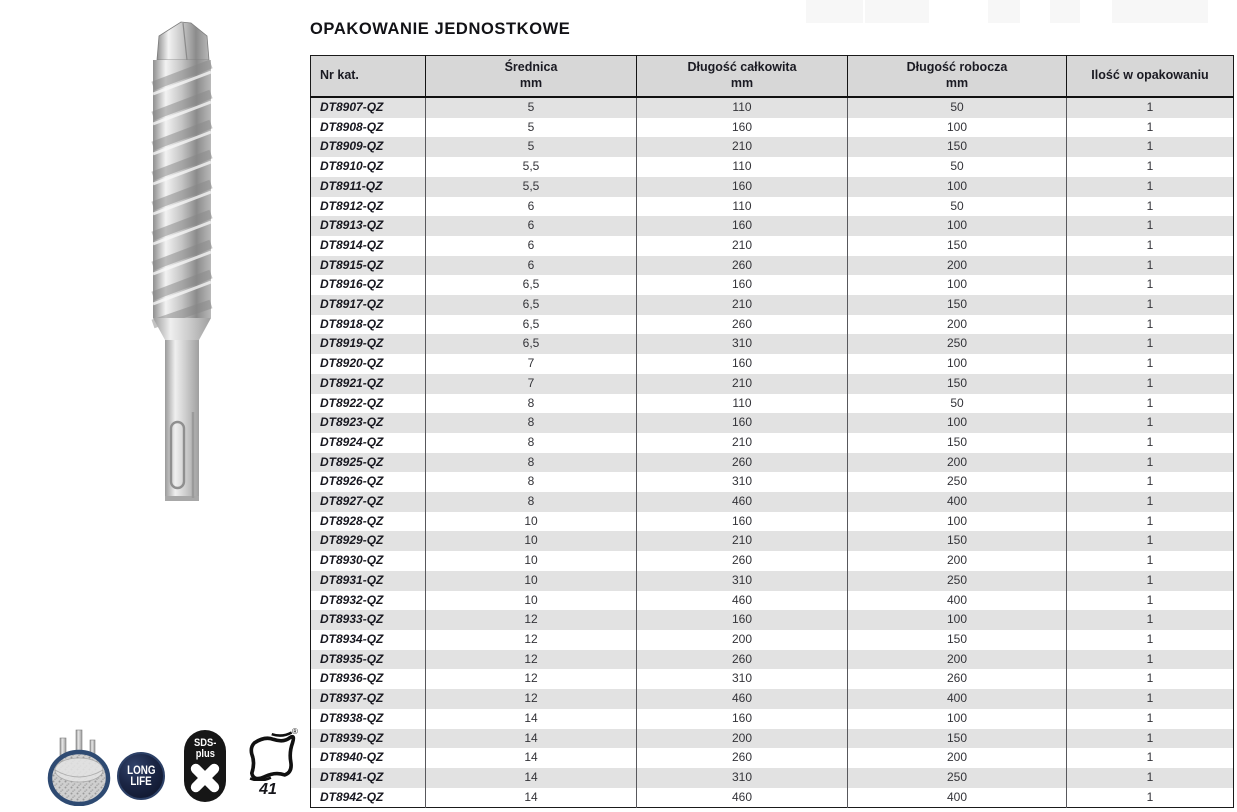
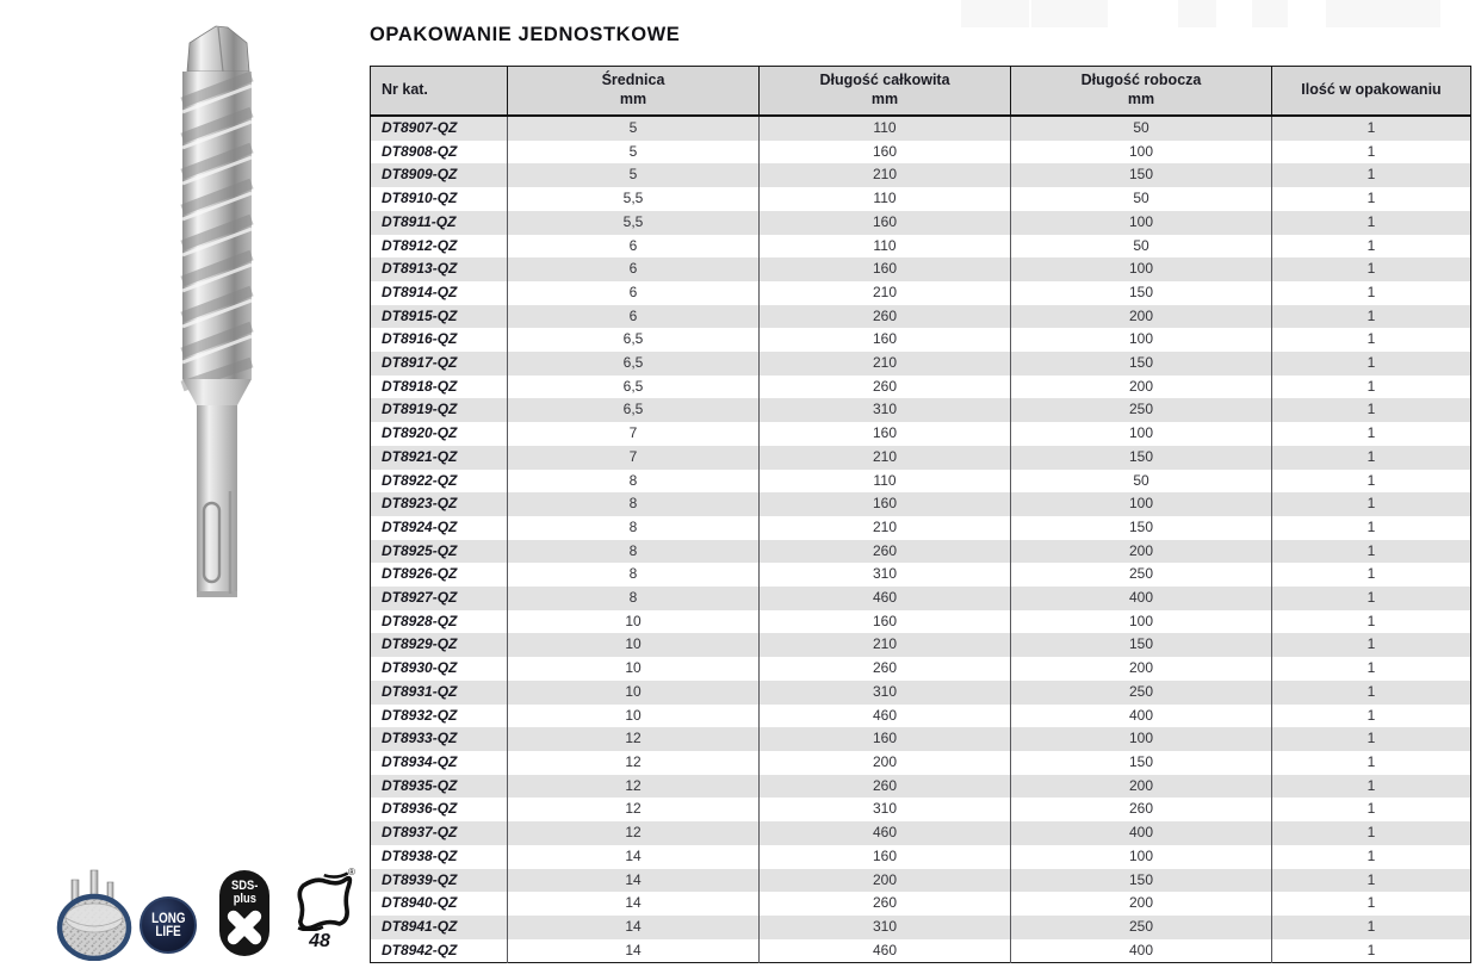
  OPAKOWANIE JEDNOSTKOWE
  Nr kat.	Średnicamm	Długość całkowitamm	Długość roboczamm	Ilość w opakowaniu
  DT8907-QZ	5	110	50	1
  DT8908-QZ	5	160	100	1
  DT8909-QZ	5	210	150	1
  DT8910-QZ	5,5	110	50	1
  DT8911-QZ	5,5	160	100	1
  DT8912-QZ	6	110	50	1
  DT8913-QZ	6	160	100	1
  DT8914-QZ	6	210	150	1
  DT8915-QZ	6	260	200	1
  DT8916-QZ	6,5	160	100	1
  DT8917-QZ	6,5	210	150	1
  DT8918-QZ	6,5	260	200	1
  DT8919-QZ	6,5	310	250	1
  DT8920-QZ	7	160	100	1
  DT8921-QZ	7	210	150	1
  DT8922-QZ	8	110	50	1
  DT8923-QZ	8	160	100	1
  DT8924-QZ	8	210	150	1
  DT8925-QZ	8	260	200	1
  DT8926-QZ	8	310	250	1
  DT8927-QZ	8	460	400	1
  DT8928-QZ	10	160	100	1
  DT8929-QZ	10	210	150	1
  DT8930-QZ	10	260	200	1
  DT8931-QZ	10	310	250	1
  DT8932-QZ	10	460	400	1
  DT8933-QZ	12	160	100	1
  DT8934-QZ	12	200	150	1
  DT8935-QZ	12	260	200	1
  DT8936-QZ	12	310	260	1
  DT8937-QZ	12	460	400	1
  DT8938-QZ	14	160	100	1
  DT8939-QZ	14	200	150	1
  DT8940-QZ	14	260	200	1
  DT8941-QZ	14	310	250	1
  DT8942-QZ	14	460	400	1
  LONG
  LIFE
  SDS-
  plus
  ®
- 41
+ 48
